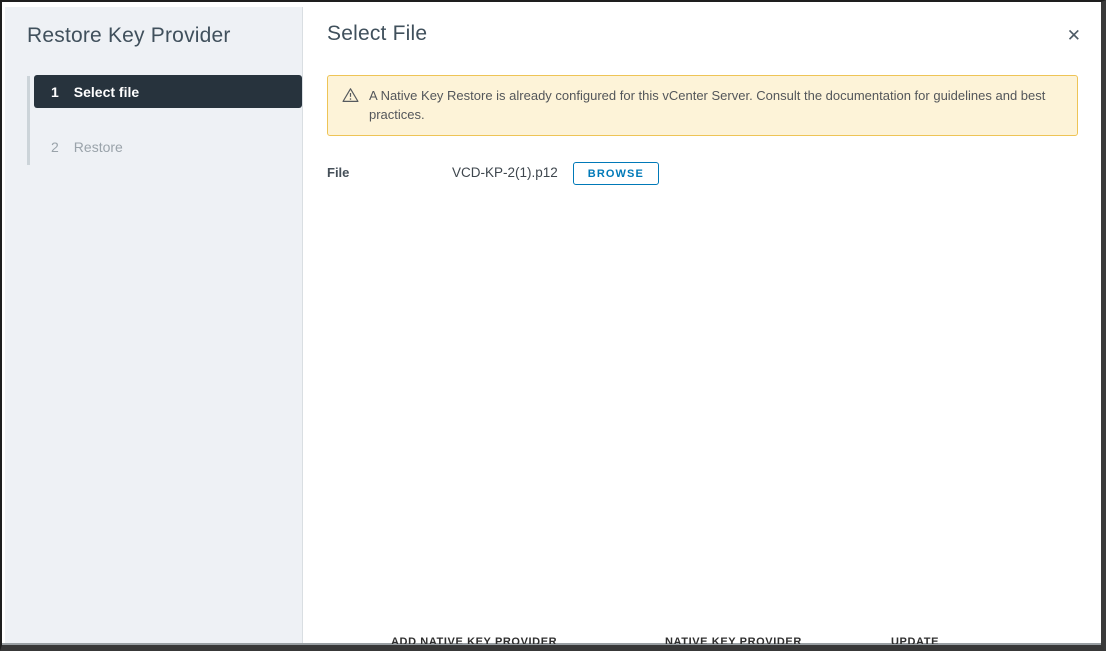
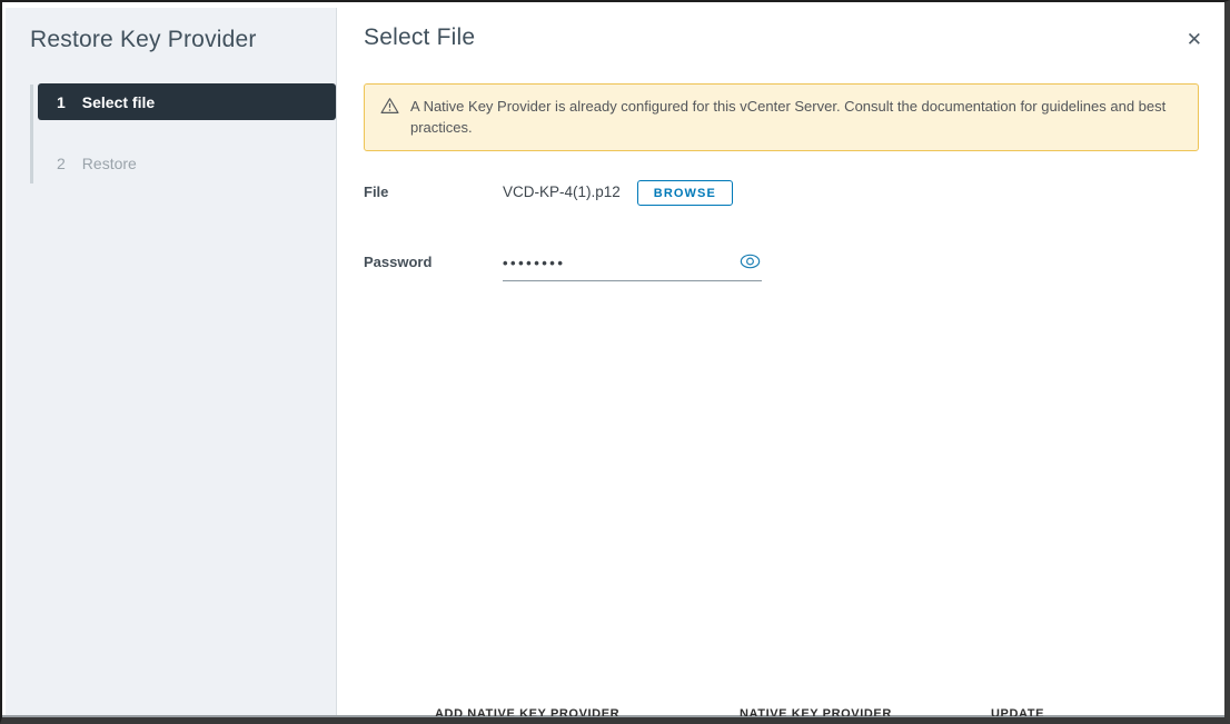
  Restore Key Provider
  1
  Select file
  2
  Restore
  Select File
  ✕
- A Native Key Restore is already configured for this vCenter Server. Consult the documentation for guidelines and best practices.
+ A Native Key Provider is already configured for this vCenter Server. Consult the documentation for guidelines and best practices.
  File
- VCD-KP-2(1).p12
+ VCD-KP-4(1).p12
  BROWSE
+ Password
+ ••••••••
  ADD NATIVE KEY PROVIDER
  NATIVE KEY PROVIDER
  UPDATE
